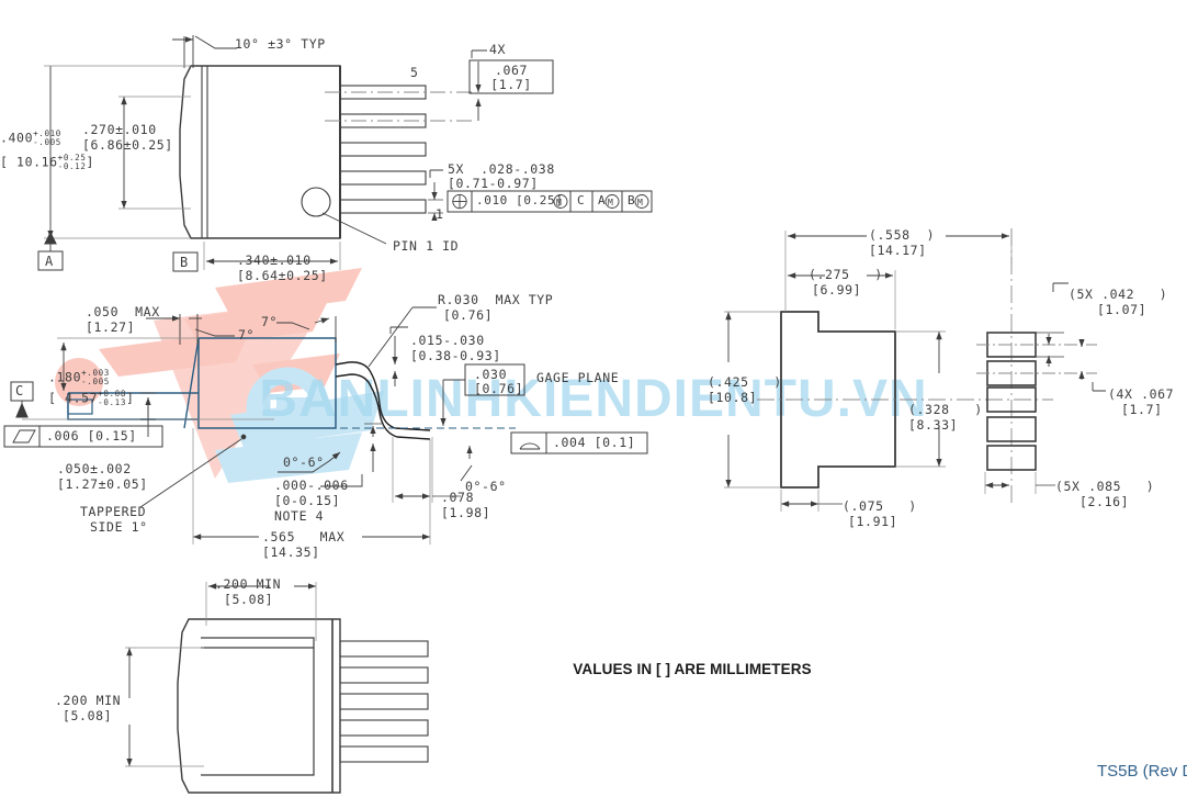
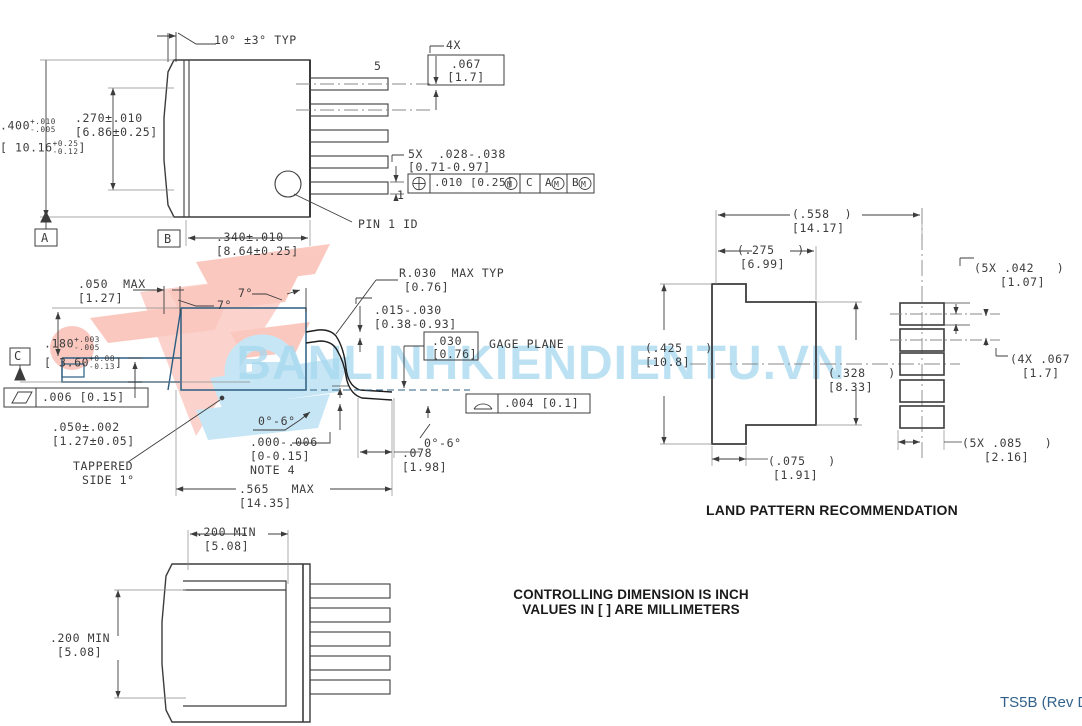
  BANLINHKIENDIENU.VN
  10° ±3° TYP
  .400
  +.010
  -.005
  [ 10.16
  +0.25
  -0.12
  ]
  .270±.010
  [6.86±0.25]
  .340±.010
  [8.64±0.25]
  5
  1
  PIN 1 ID
  4X
  .067
  [1.7]
  5X .028-.038
  [0.71-0.97]
  .010 [0.25]
  M
  C
  A
  M
  B
  M
  A
  B
  .050 MAX
  [1.27]
  .180
  +.003
  -.005
- [ 4.57
+ [ 3.60
  +0.08
  -0.13
  ]
  C
  .006 [0.15]
  .050±.002
  [1.27±0.05]
  TAPPERED
  SIDE 1°
  7°
  7°
  R.030 MAX TYP
  [0.76]
  .015-.030
  [0.38-0.93]
  .030
  [0.76]
  GAGE PLANE
  .004 [0.1]
  0°-6°
  0°-6°
  .000-.006
  [0-0.15]
  NOTE 4
  .078
  [1.98]
  .565 MAX
  [14.35]
  .200 MIN
  [5.08]
  .200 MIN
  [5.08]
  (.558 )
  [14.17]
  (.275 )
  [6.99]
  (.425 )
  [10.8]
  (.328 )
  [8.33]
  (.075 )
  [1.91]
  (5X .042 )
  [1.07]
  (4X .067
  [1.7]
  (5X .085 )
  [2.16]
+ LAND PATTERN RECOMMENDATION
+ CONTROLLING DIMENSION IS INCH
  VALUES IN [ ] ARE MILLIMETERS
  TS5B (Rev
